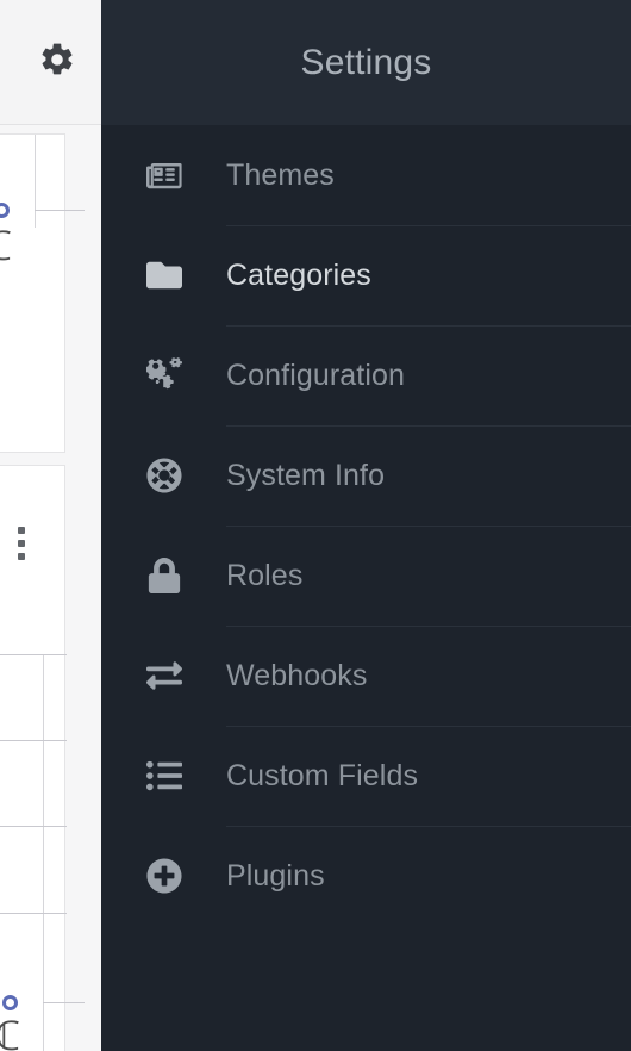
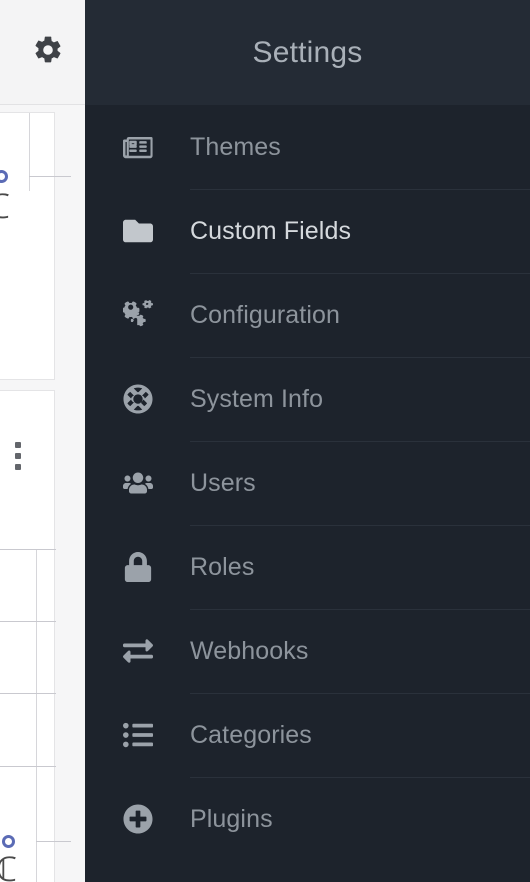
  ℂ
  Settings
  Themes
- Categories
+ Custom Fields
  Configuration
  System Info
+ Users
  Roles
  Webhooks
- Custom Fields
+ Categories
  Plugins
